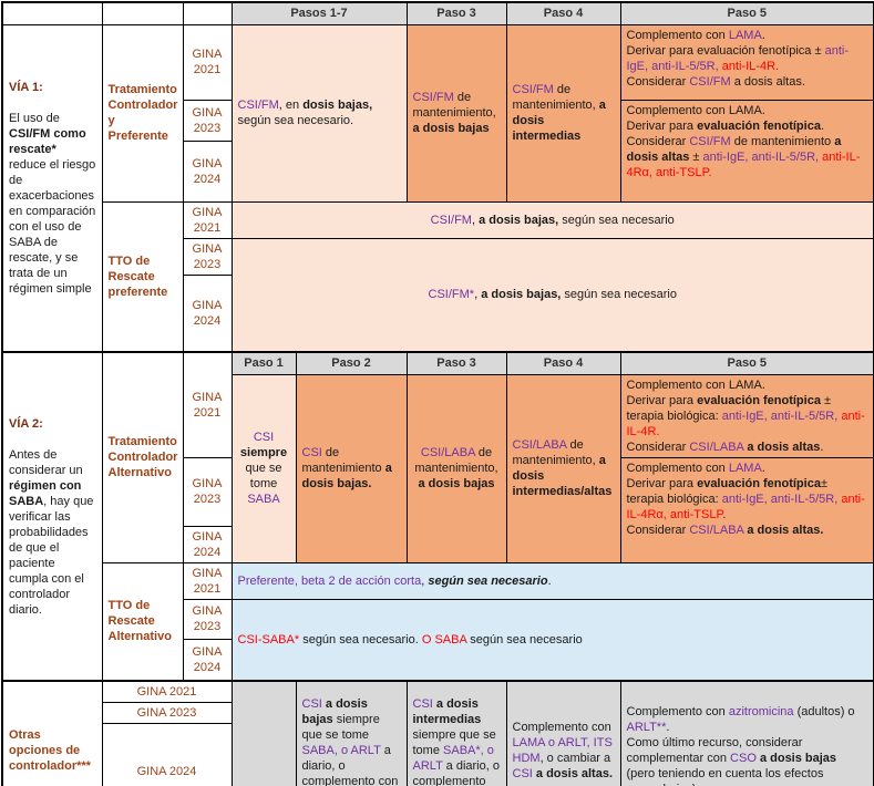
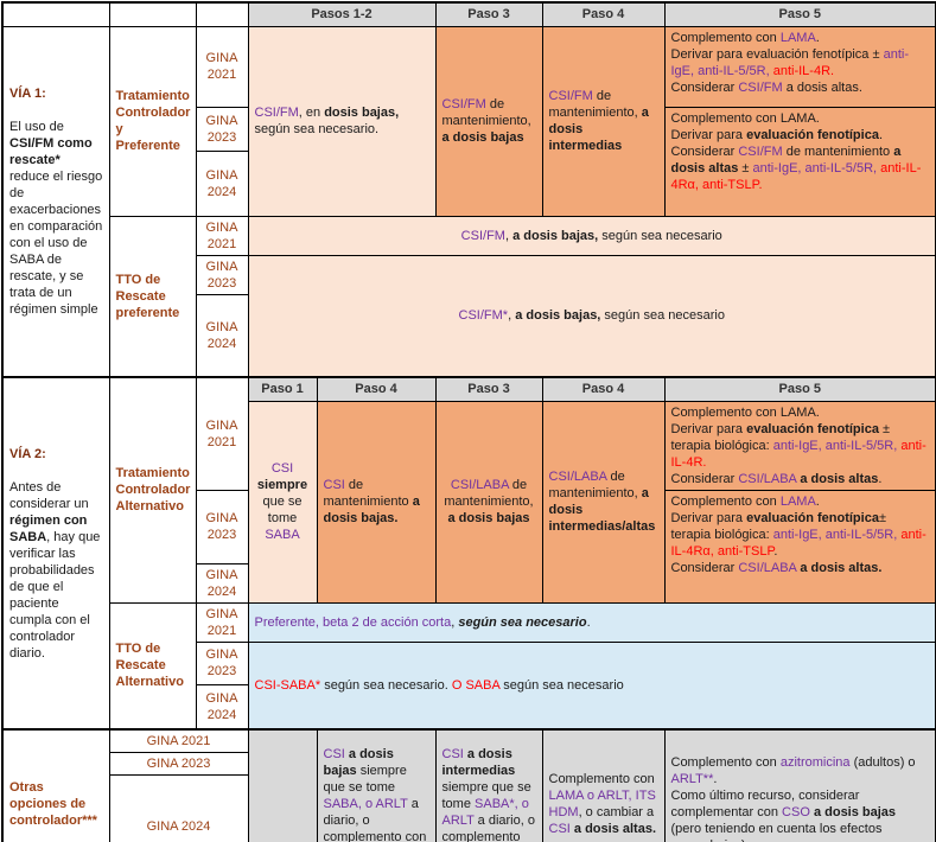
- 			Pasos 1-7	Paso 3	Paso 4	Paso 5
+ 			Pasos 1-2	Paso 3	Paso 4	Paso 5
  VÍA 1: El uso de CSI/FM como rescate* reduce el riesgo de exacerbaciones en comparación con el uso de SABA de rescate, y se trata de un régimen simple	Tratamiento Controlador y Preferente	GINA 2021	CSI/FM, en dosis bajas, según sea necesario.	CSI/FM de mantenimiento, a dosis bajas	CSI/FM de mantenimiento, a dosis intermedias	Complemento con LAMA. Derivar para evaluación fenotípica ± anti-IgE, anti-IL-5/5R, anti-IL-4R. Considerar CSI/FM a dosis altas.
  GINA 2023	Complemento con LAMA. Derivar para evaluación fenotípica. Considerar CSI/FM de mantenimiento a dosis altas ± anti-IgE, anti-IL-5/5R, anti-IL-4Rα, anti-TSLP.
  GINA 2024
  TTO de Rescate preferente	GINA 2021	CSI/FM, a dosis bajas, según sea necesario
  GINA 2023	CSI/FM*, a dosis bajas, según sea necesario
  GINA 2024
- VÍA 2: Antes de considerar un régimen con SABA, hay que verificar las probabilidades de que el paciente cumpla con el controlador diario.	Tratamiento Controlador Alternativo	GINA 2021	Paso 1	Paso 2	Paso 3	Paso 4	Paso 5
+ VÍA 2: Antes de considerar un régimen con SABA, hay que verificar las probabilidades de que el paciente cumpla con el controlador diario.	Tratamiento Controlador Alternativo	GINA 2021	Paso 1	Paso 4	Paso 3	Paso 4	Paso 5
  CSI siempre que se tome SABA	CSI de mantenimiento a dosis bajas.	CSI/LABA de mantenimiento, a dosis bajas	CSI/LABA de mantenimiento, a dosis intermedias/altas	Complemento con LAMA. Derivar para evaluación fenotípica ± terapia biológica: anti-IgE, anti-IL-5/5R, anti-IL-4R. Considerar CSI/LABA a dosis altas.
  GINA 2023	Complemento con LAMA. Derivar para evaluación fenotípica± terapia biológica: anti-IgE, anti-IL-5/5R, anti-IL-4Rα, anti-TSLP. Considerar CSI/LABA a dosis altas.
  GINA 2024
  TTO de Rescate Alternativo	GINA 2021	Preferente, beta 2 de acción corta, según sea necesario.
  GINA 2023	CSI-SABA* según sea necesario. O SABA según sea necesario
  GINA 2024
  Otras opciones de controlador***	GINA 2021		CSI a dosis bajas siempre que se tome SABA, o ARLT a diario, o complemento con	CSI a dosis intermedias siempre que se tome SABA*, o ARLT a diario, o complemento	Complemento con LAMA o ARLT, ITS HDM, o cambiar a CSI a dosis altas.	Complemento con azitromicina (adultos) o ARLT**. Como último recurso, considerar complementar con CSO a dosis bajas (pero teniendo en cuenta los efectos
  GINA 2023
  GINA 2024
